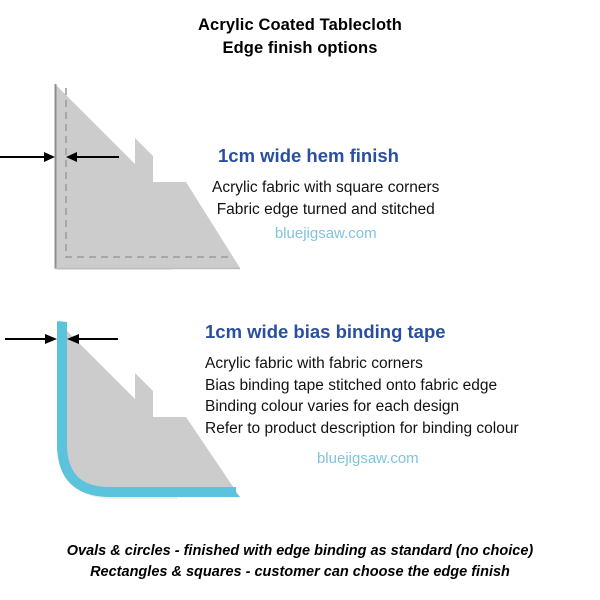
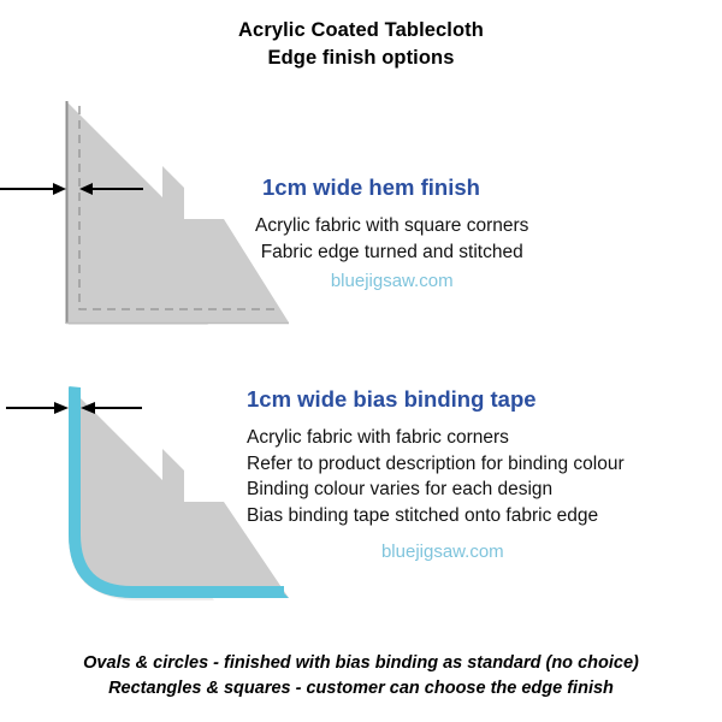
  Acrylic Coated Tablecloth
  Edge finish options
  1cm wide hem finish
  Acrylic fabric with square corners
  Fabric edge turned and stitched
  bluejigsaw.com
  1cm wide bias binding tape
  Acrylic fabric with fabric corners
- Bias binding tape stitched onto fabric edge
+ Refer to product description for binding colour
  Binding colour varies for each design
- Refer to product description for binding colour
+ Bias binding tape stitched onto fabric edge
  bluejigsaw.com
- Ovals & circles - finished with edge binding as standard (no choice)
+ Ovals & circles - finished with bias binding as standard (no choice)
  Rectangles & squares - customer can choose the edge finish
